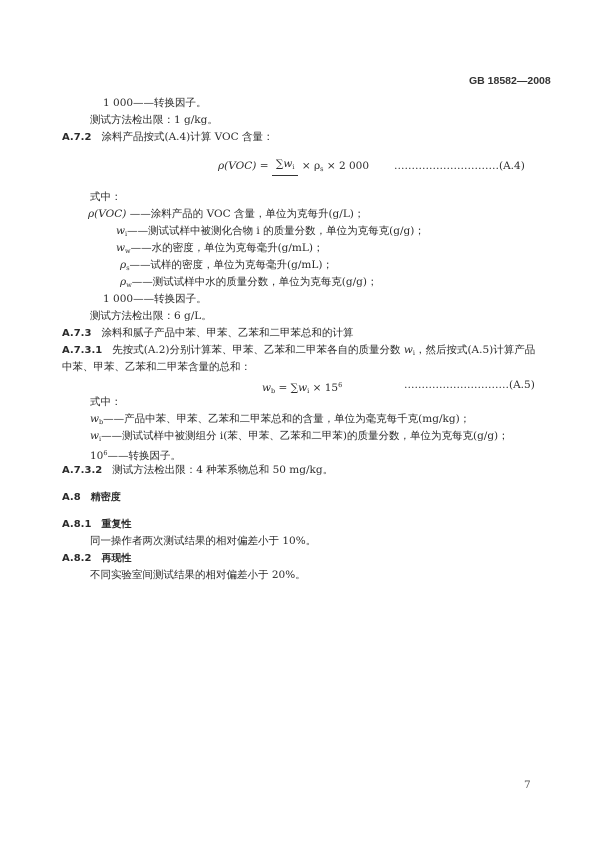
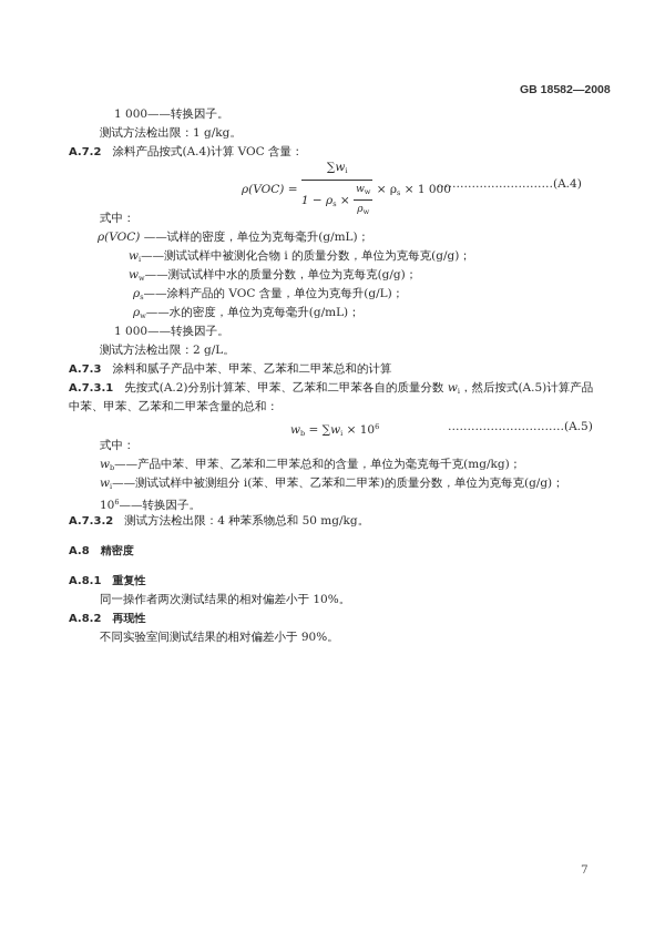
  GB 18582—2008
  1 000——转换因子。
  测试方法检出限：1 g/kg。
  A.7.2 涂料产品按式(A.4)计算 VOC 含量：
  ρ(VOC) =
  ∑wi
+ 1 − ρs ×
+ ww
+ ρw
- × ρs × 2 000
+ × ρs × 1 000
  …………………………(A.4)
  式中：
- ρ(VOC) ——涂料产品的 VOC 含量，单位为克每升(g/L)；
+ ρ(VOC) ——试样的密度，单位为克每毫升(g/mL)；
  wi——测试试样中被测化合物 i 的质量分数，单位为克每克(g/g)；
- ww——水的密度，单位为克每毫升(g/mL)；
+ ww——测试试样中水的质量分数，单位为克每克(g/g)；
- ρs——试样的密度，单位为克每毫升(g/mL)；
+ ρs——涂料产品的 VOC 含量，单位为克每升(g/L)；
- ρw——测试试样中水的质量分数，单位为克每克(g/g)；
+ ρw——水的密度，单位为克每毫升(g/mL)；
  1 000——转换因子。
- 测试方法检出限：6 g/L。
+ 测试方法检出限：2 g/L。
  A.7.3 涂料和腻子产品中苯、甲苯、乙苯和二甲苯总和的计算
  A.7.3.1 先按式(A.2)分别计算苯、甲苯、乙苯和二甲苯各自的质量分数 wi，然后按式(A.5)计算产品
  中苯、甲苯、乙苯和二甲苯含量的总和：
- wb = ∑wi × 156
+ wb = ∑wi × 106
  …………………………(A.5)
  式中：
  wb——产品中苯、甲苯、乙苯和二甲苯总和的含量，单位为毫克每千克(mg/kg)；
  wi——测试试样中被测组分 i(苯、甲苯、乙苯和二甲苯)的质量分数，单位为克每克(g/g)；
  106——转换因子。
  A.7.3.2 测试方法检出限：4 种苯系物总和 50 mg/kg。
  A.8 精密度
  A.8.1 重复性
  同一操作者两次测试结果的相对偏差小于 10%。
  A.8.2 再现性
- 不同实验室间测试结果的相对偏差小于 20%。
+ 不同实验室间测试结果的相对偏差小于 90%。
  7
